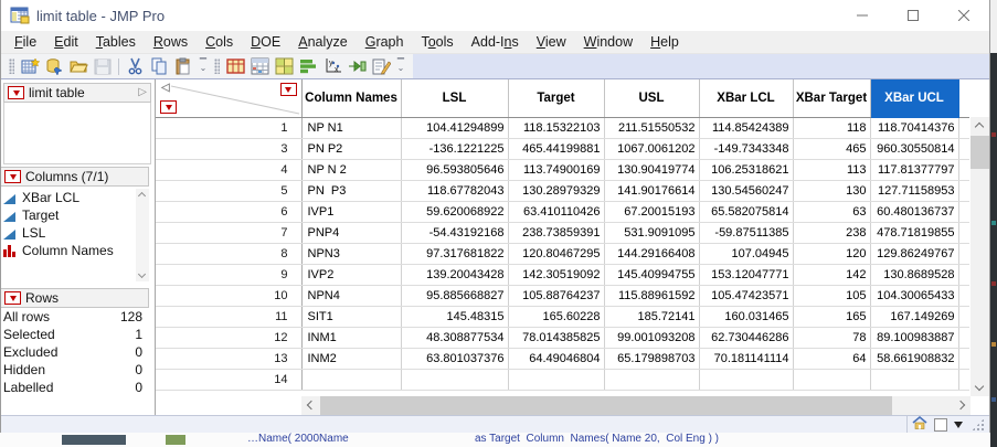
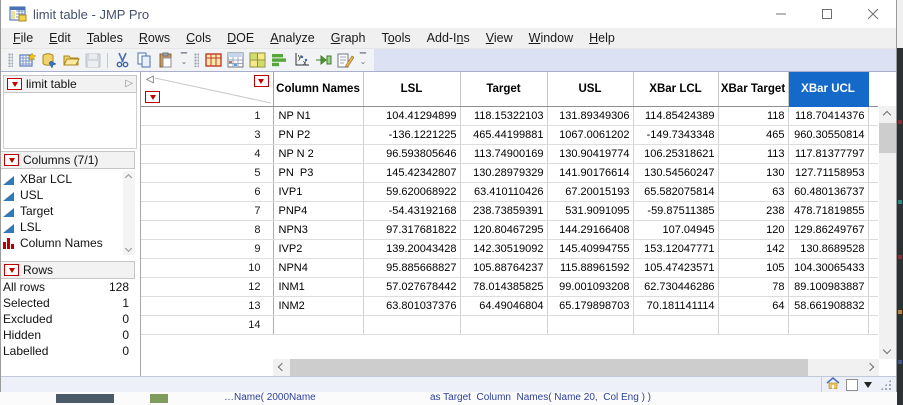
  limit table - JMP Pro
  File
  Edit
  Tables
  Rows
  Cols
  DOE
  Analyze
  Graph
  Tools
  Add-Ins
  View
  Window
  Help
  ▔
  ⌄
  ▔
  ⌄
  limit table
  ▷
  Columns (7/1)
  XBar LCL
+ USL
  Target
  LSL
  Column Names
  Rows
  All rows
  128
  Selected
  1
  Excluded
  0
  Hidden
  0
  Labelled
  0
  ◁	Column Names	LSL	Target	USL	XBar LCL	XBar Target	XBar UCL
- 1	NP N1	104.41294899	118.15322103	211.51550532	114.85424389	118	118.70414376
+ 1	NP N1	104.41294899	118.15322103	131.89349306	114.85424389	118	118.70414376
  3	PN P2	-136.1221225	465.44199881	1067.0061202	-149.7343348	465	960.30550814
  4	NP N 2	96.593805646	113.74900169	130.90419774	106.25318621	113	117.81377797
- 5	PN P3	118.67782043	130.28979329	141.90176614	130.54560247	130	127.71158953
+ 5	PN P3	145.42342807	130.28979329	141.90176614	130.54560247	130	127.71158953
  6	IVP1	59.620068922	63.410110426	67.20015193	65.582075814	63	60.480136737
  7	PNP4	-54.43192168	238.73859391	531.9091095	-59.87511385	238	478.71819855
  8	NPN3	97.317681822	120.80467295	144.29166408	107.04945	120	129.86249767
  9	IVP2	139.20043428	142.30519092	145.40994755	153.12047771	142	130.8689528
  10	NPN4	95.885668827	105.88764237	115.88961592	105.47423571	105	104.30065433
- 11	SIT1	145.48315	165.60228	185.72141	160.031465	165	167.149269
- 12	INM1	48.308877534	78.014385825	99.001093208	62.730446286	78	89.100983887
+ 12	INM1	57.027678442	78.014385825	99.001093208	62.730446286	78	89.100983887
  13	INM2	63.801037376	64.49046804	65.179898703	70.181141114	64	58.661908832
  14
  …Name( 2000Name
  as Target Column Names( Name 20, Col Eng ) )
